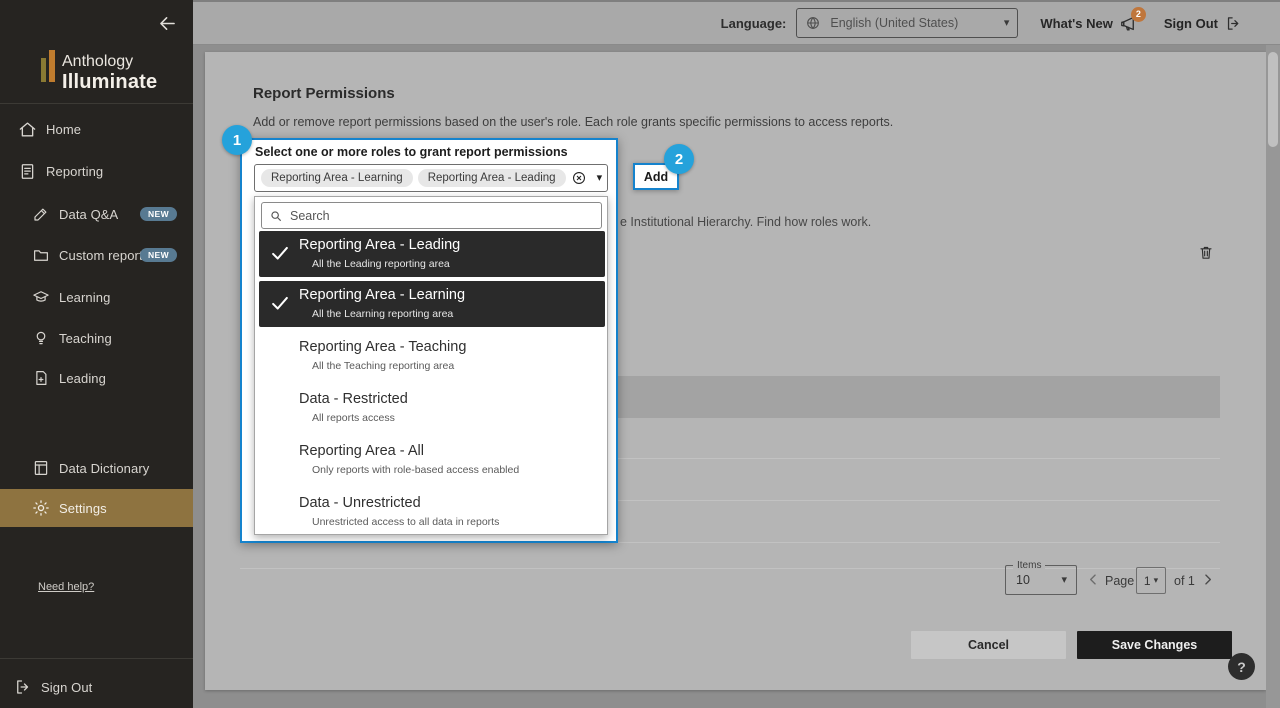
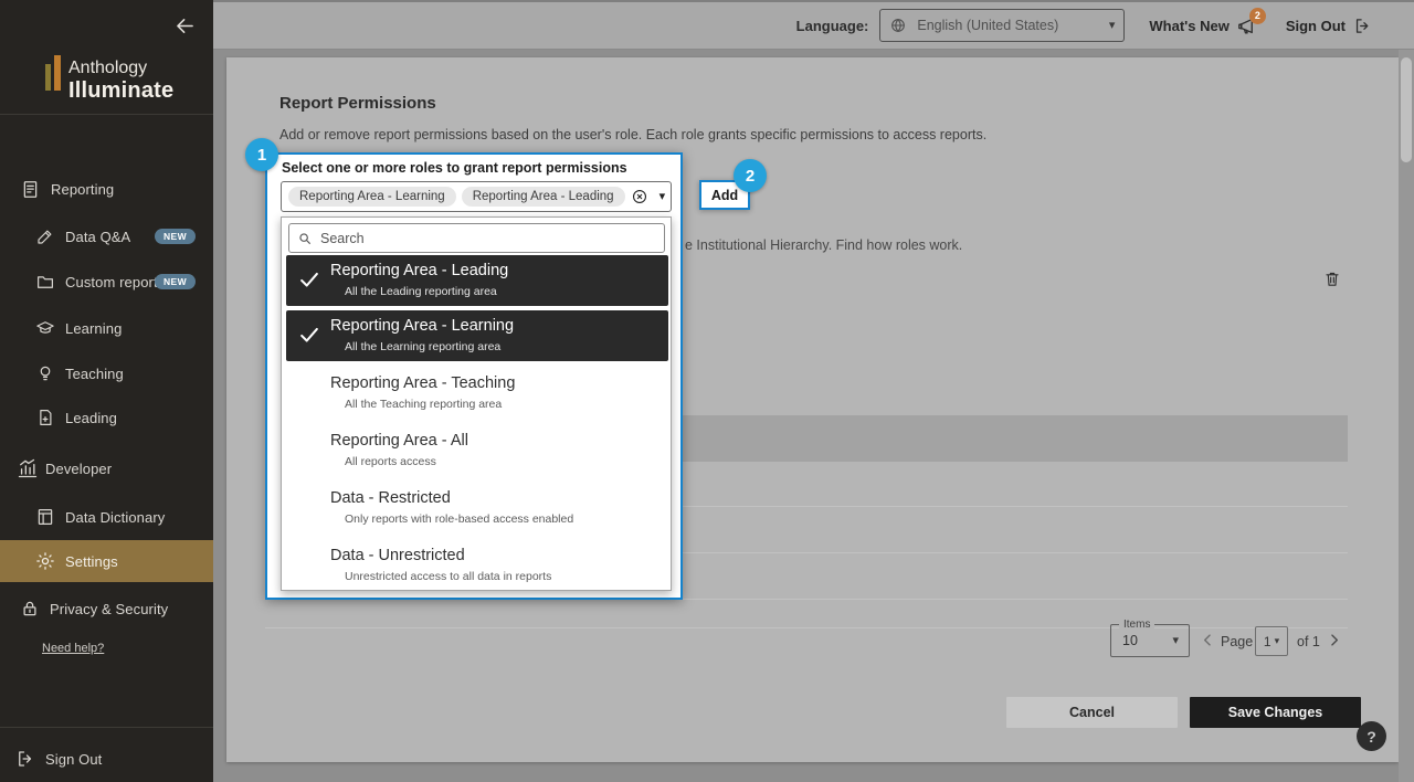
  Language:
  English (United States)
  ▾
  What's New
  2
  Sign Out
  Report Permissions
  Add or remove report permissions based on the user's role. Each role grants specific permissions to access reports.
  e Institutional Hierarchy. Find how roles work.
  Items
  10
  ▾
  Page
  1
  ▾
  of 1
  Cancel
  Save Changes
  ?
  Select one or more roles to grant report permissions
  Reporting Area - Learning
  Reporting Area - Leading
  ▾
  Search
  Reporting Area - Leading
  All the Leading reporting area
  Reporting Area - Learning
  All the Learning reporting area
  Reporting Area - Teaching
  All the Teaching reporting area
- Data - Restricted
+ Reporting Area - All
  All reports access
- Reporting Area - All
+ Data - Restricted
  Only reports with role-based access enabled
  Data - Unrestricted
  Unrestricted access to all data in reports
  1
  Add
  2
  Anthology
  Illuminate
- Home
  Reporting
  Data Q&A
  NEW
  Custom repor
  NEW
  Learning
  Teaching
  Leading
+ Developer
  Data Dictionary
  Settings
+ Privacy & Security
  Need help?
  Sign Out
